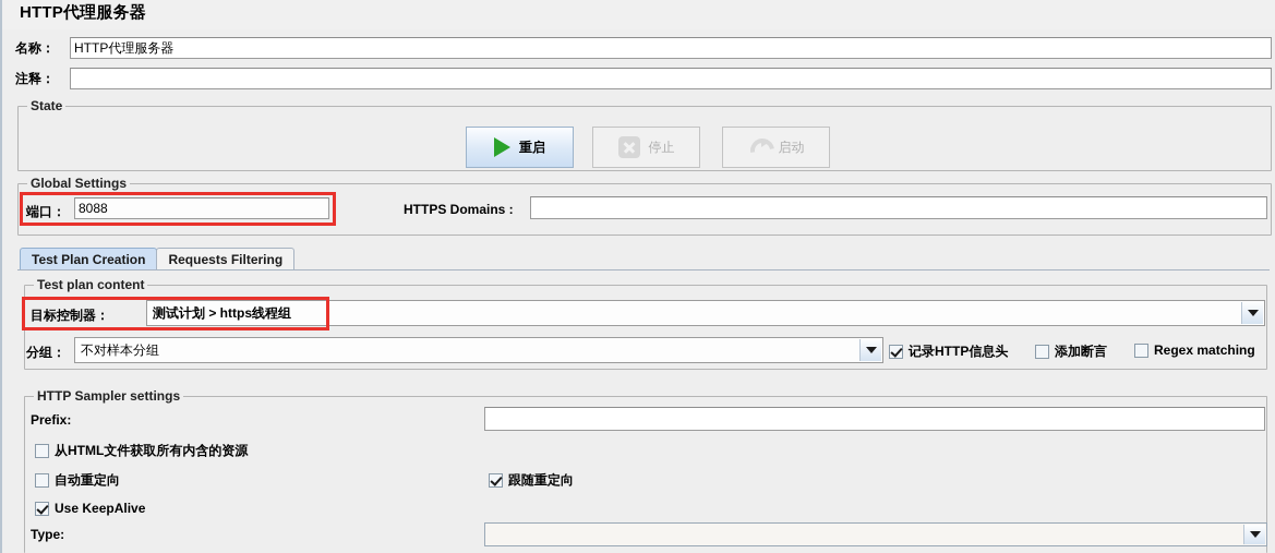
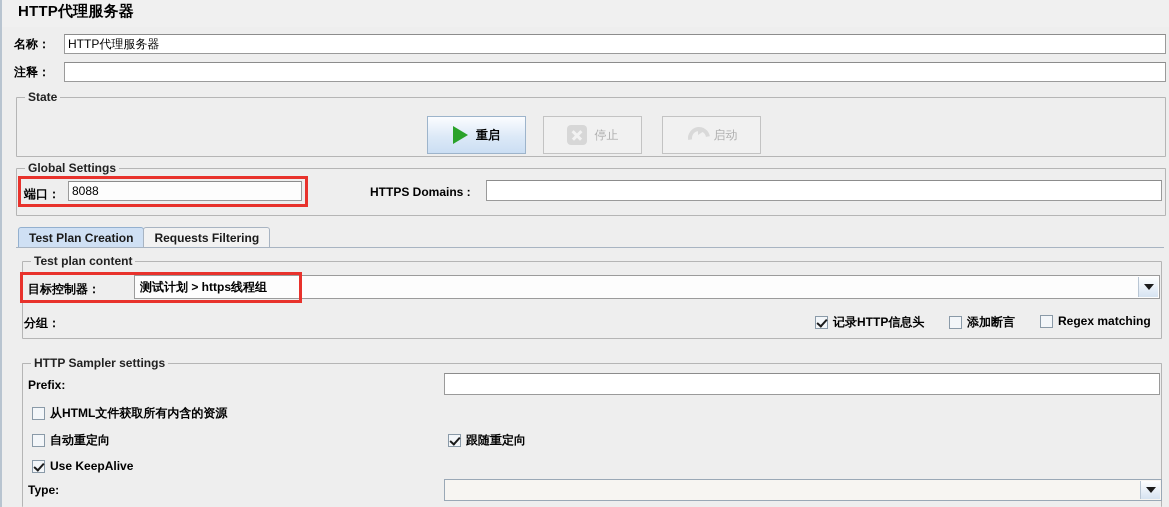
  HTTP代理服务器
  名称：
  HTTP代理服务器
  注释：
  State
  重启
  停止
  启动
  Global Settings
  端口：
  8088
  HTTPS Domains :
  Test Plan Creation
  Requests Filtering
  Test plan content
  目标控制器：
  测试计划 > https线程组
  分组：
- 不对样本分组
  记录HTTP信息头
  添加断言
  Regex matching
  HTTP Sampler settings
  Prefix:
  从HTML文件获取所有内含的资源
  自动重定向
  跟随重定向
  Use KeepAlive
  Type:
